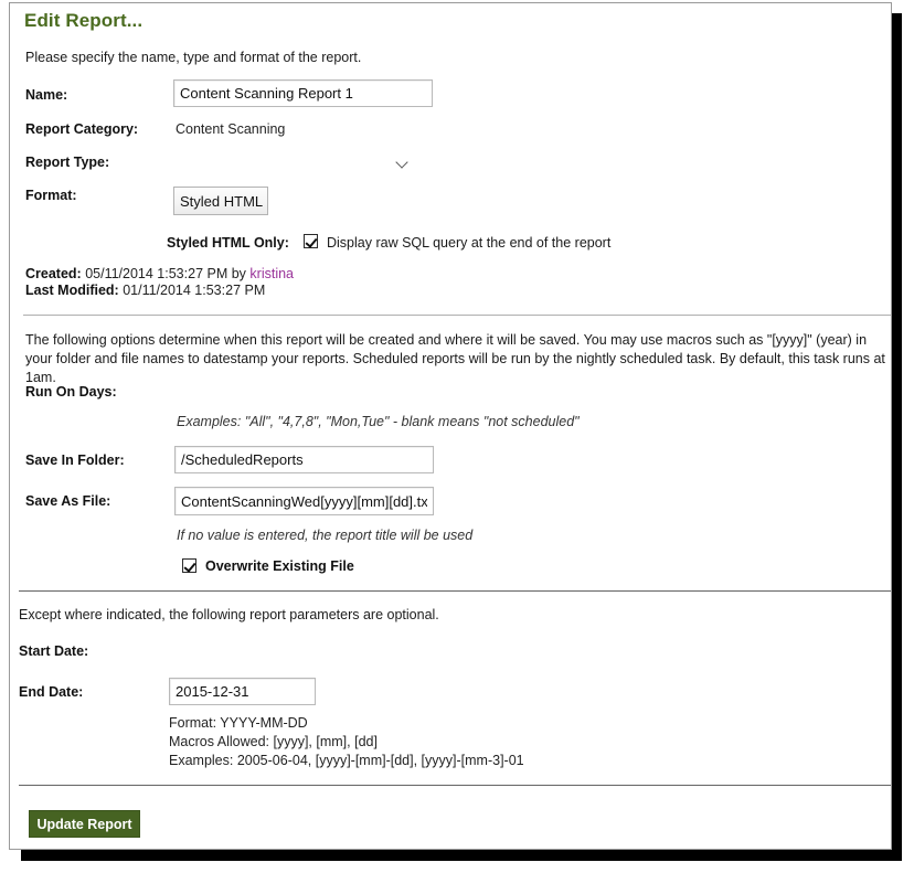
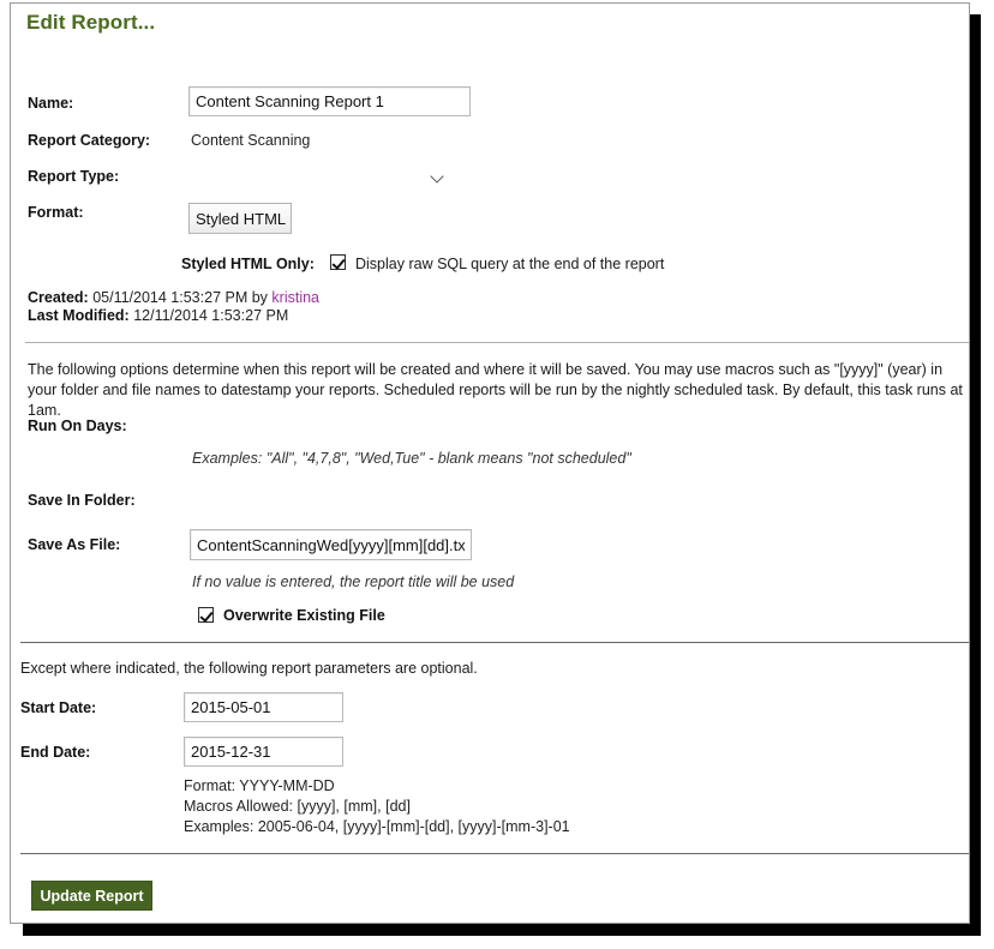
  Edit Report...
- Please specify the name, type and format of the report.
  Name:
  Content Scanning Report 1
  Report Category:
  Content Scanning
  Report Type:
  Format:
  Styled HTML
  Styled HTML Only:
  Display raw SQL query at the end of the report
  Created: 05/11/2014 1:53:27 PM by kristina
- Last Modified: 01/11/2014 1:53:27 PM
+ Last Modified: 12/11/2014 1:53:27 PM
  The following options determine when this report will be created and where it will be saved. You may use macros such as "[yyyy]" (year) in your folder and file names to datestamp your reports. Scheduled reports will be run by the nightly scheduled task. By default, this task runs at 1am.
  Run On Days:
- Examples: "All", "4,7,8", "Mon,Tue" - blank means "not scheduled"
+ Examples: "All", "4,7,8", "Wed,Tue" - blank means "not scheduled"
  Save In Folder:
- /ScheduledReports
  Save As File:
  ContentScanningWed[yyyy][mm][dd].tx
  If no value is entered, the report title will be used
  Overwrite Existing File
  Except where indicated, the following report parameters are optional.
  Start Date:
+ 2015-05-01
  End Date:
  2015-12-31
  Format: YYYY-MM-DD
  Macros Allowed: [yyyy], [mm], [dd]
  Examples: 2005-06-04, [yyyy]-[mm]-[dd], [yyyy]-[mm-3]-01
  Update Report
